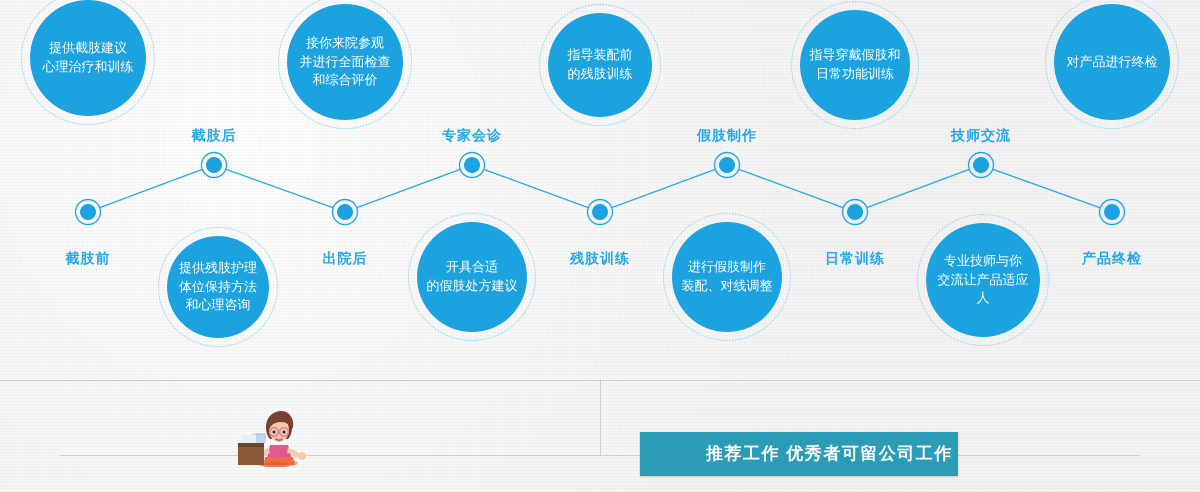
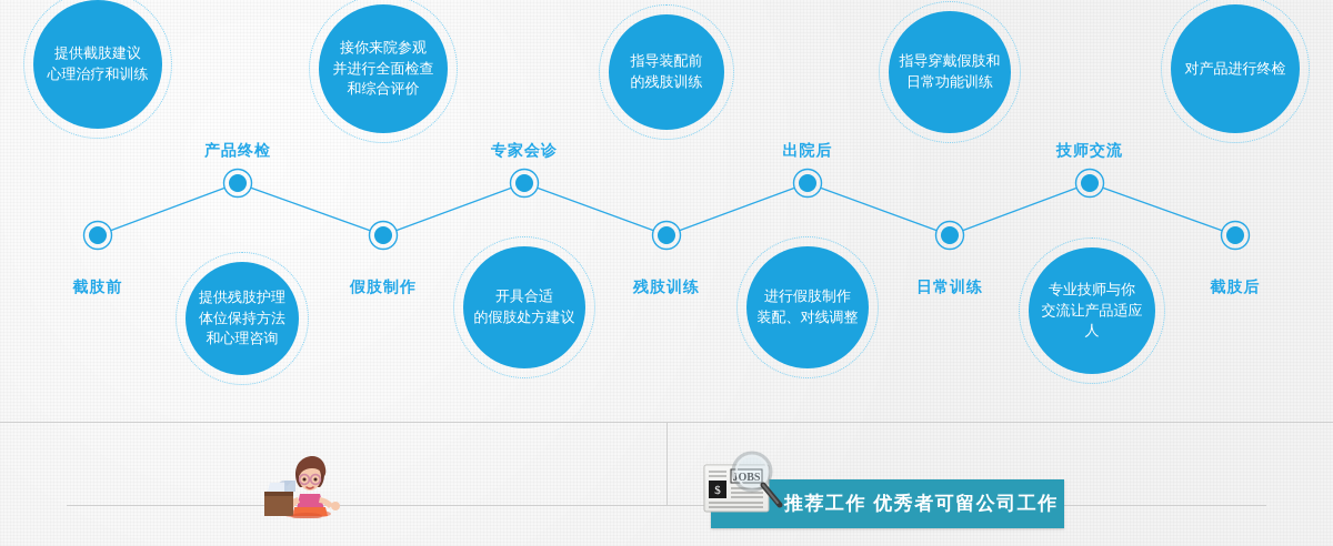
  提供截肢建议
  心理治疗和训练
  接你来院参观
  并进行全面检查
  和综合评价
  指导装配前
  的残肢训练
  指导穿戴假肢和
  日常功能训练
  对产品进行终检
  提供残肢护理
  体位保持方法
  和心理咨询
  开具合适
  的假肢处方建议
  进行假肢制作
  装配、对线调整
  专业技师与你
  交流让产品适应人
  截肢前
- 截肢后
+ 产品终检
- 出院后
+ 假肢制作
  专家会诊
  残肢训练
- 假肢制作
+ 出院后
  日常训练
  技师交流
- 产品终检
+ 截肢后
  推荐工作 优秀者可留公司工作
+ $
+ JOBS
